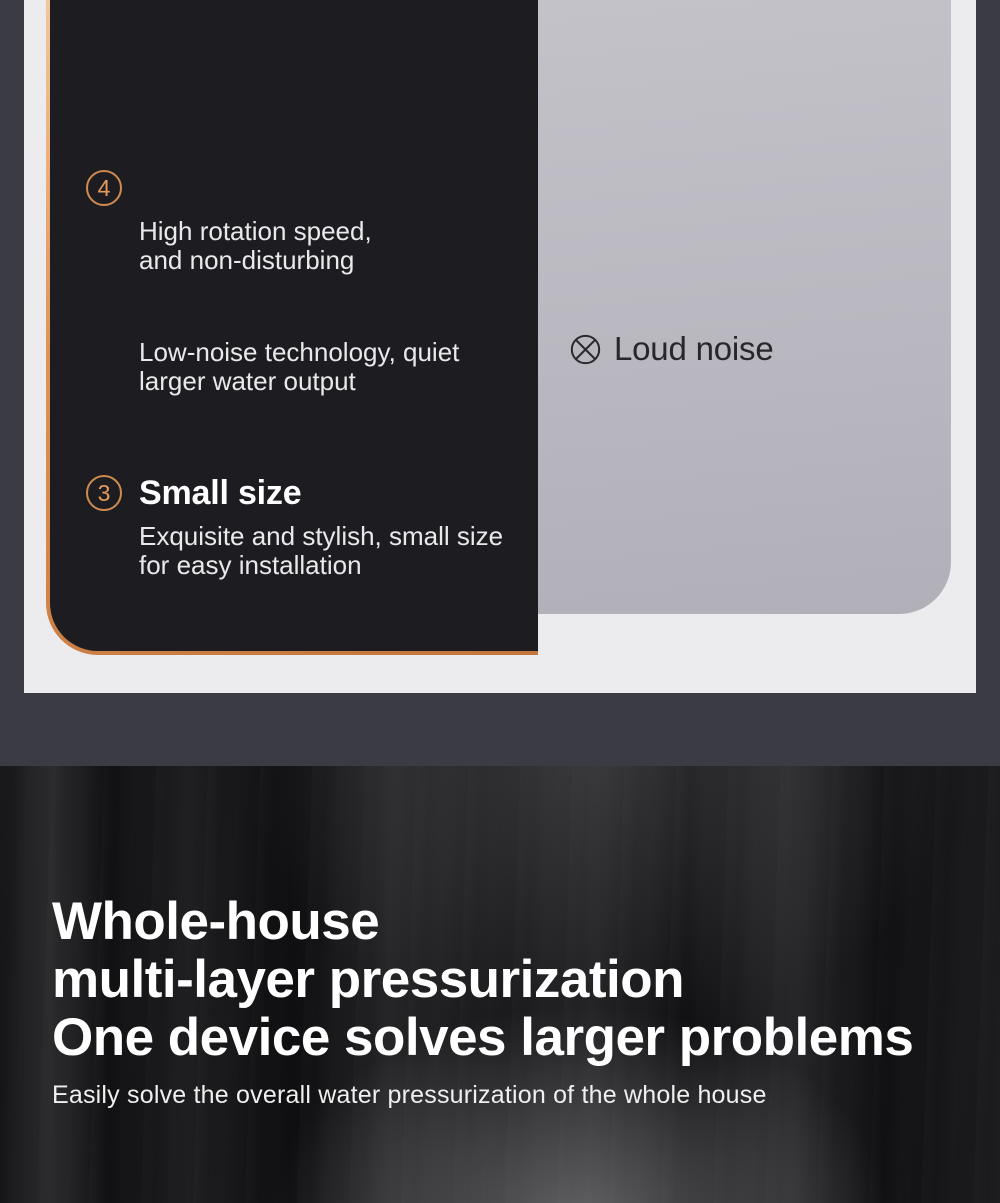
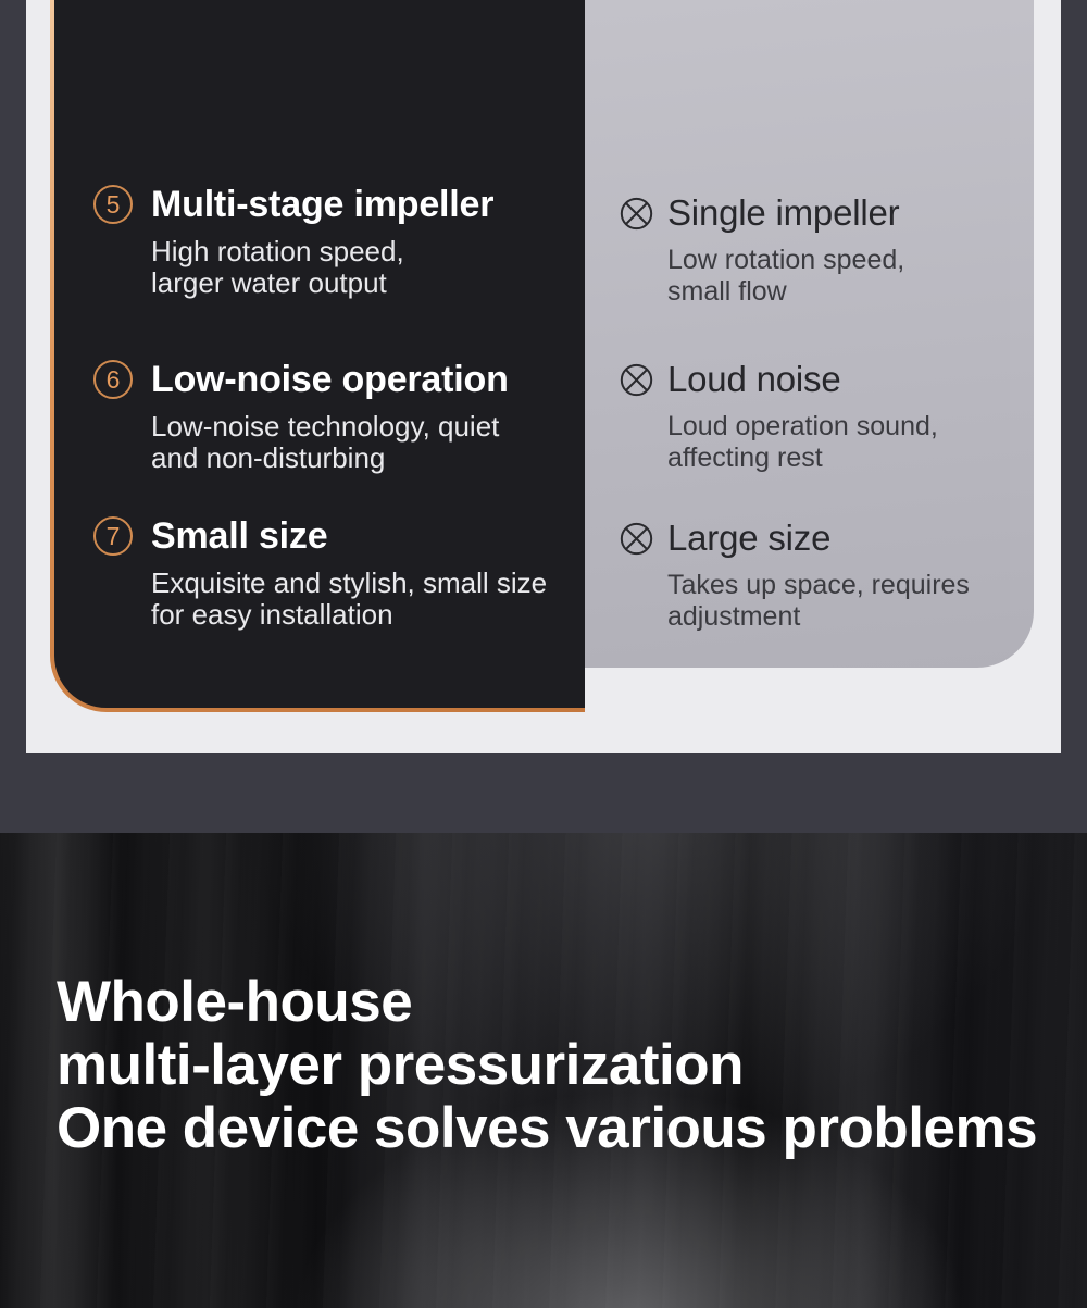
- 4
+ 5
+ Multi-stage impeller
  High rotation speed,
- and non-disturbing
+ larger water output
+ 6
+ Low-noise operation
  Low-noise technology, quiet
- larger water output
+ and non-disturbing
- 3
+ 7
  Small size
  Exquisite and stylish, small size
  for easy installation
+ Single impeller
+ Low rotation speed,
+ small flow
  Loud noise
+ Loud operation sound,
+ affecting rest
+ Large size
+ Takes up space, requires
+ adjustment
  Whole-house
  multi-layer pressurization
- One device solves larger problems
+ One device solves various problems
- Easily solve the overall water pressurization of the whole house
